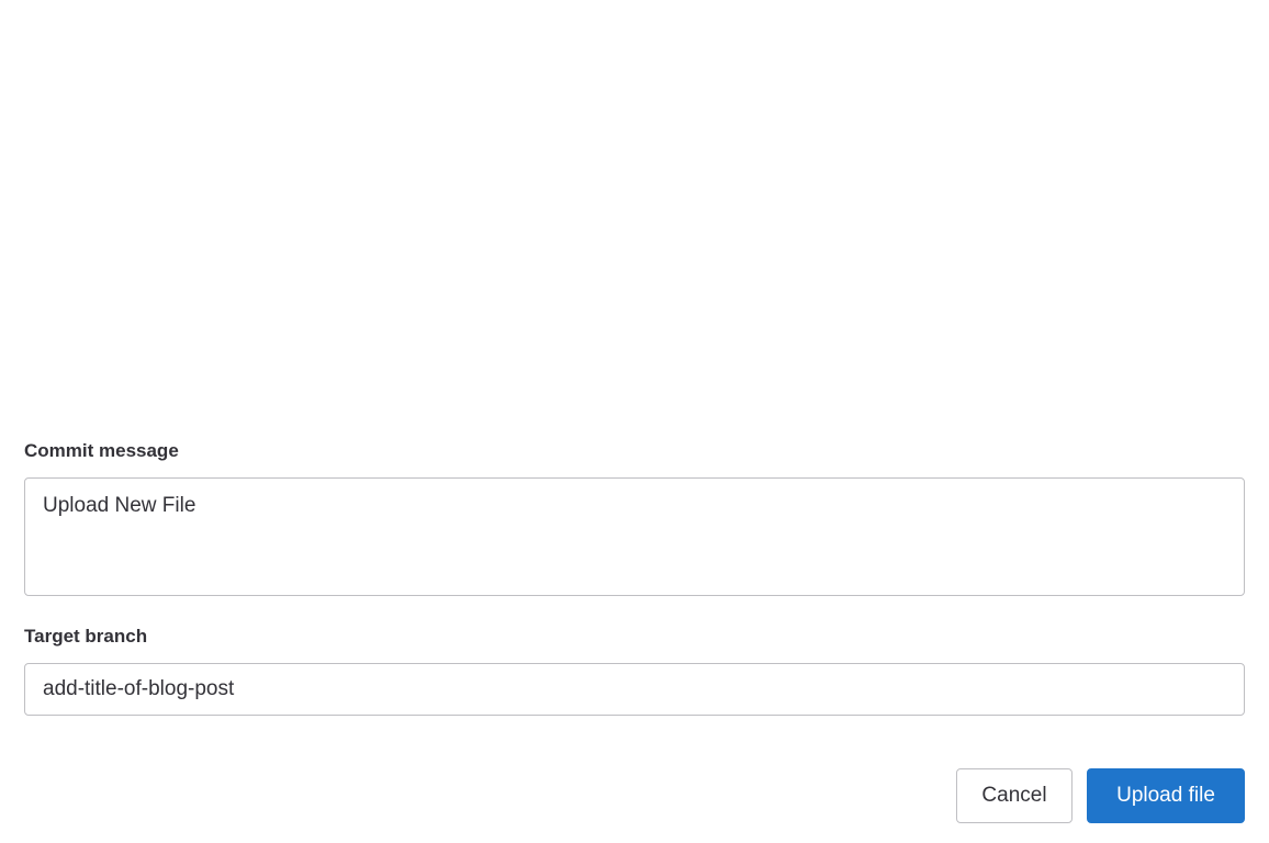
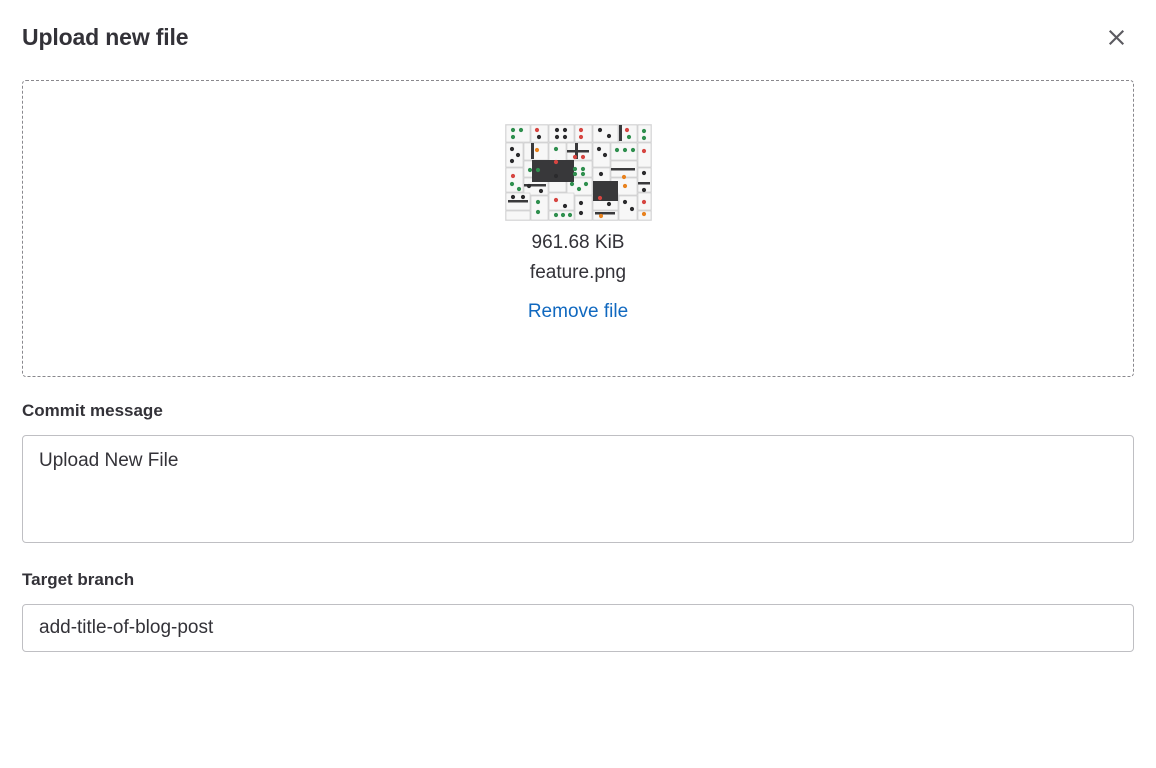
+ Upload new file
+ 961.68 KiB
+ feature.png
+ Remove file
  Commit message
  Upload New File
  Target branch
  add-title-of-blog-post
- Cancel
- Upload file
